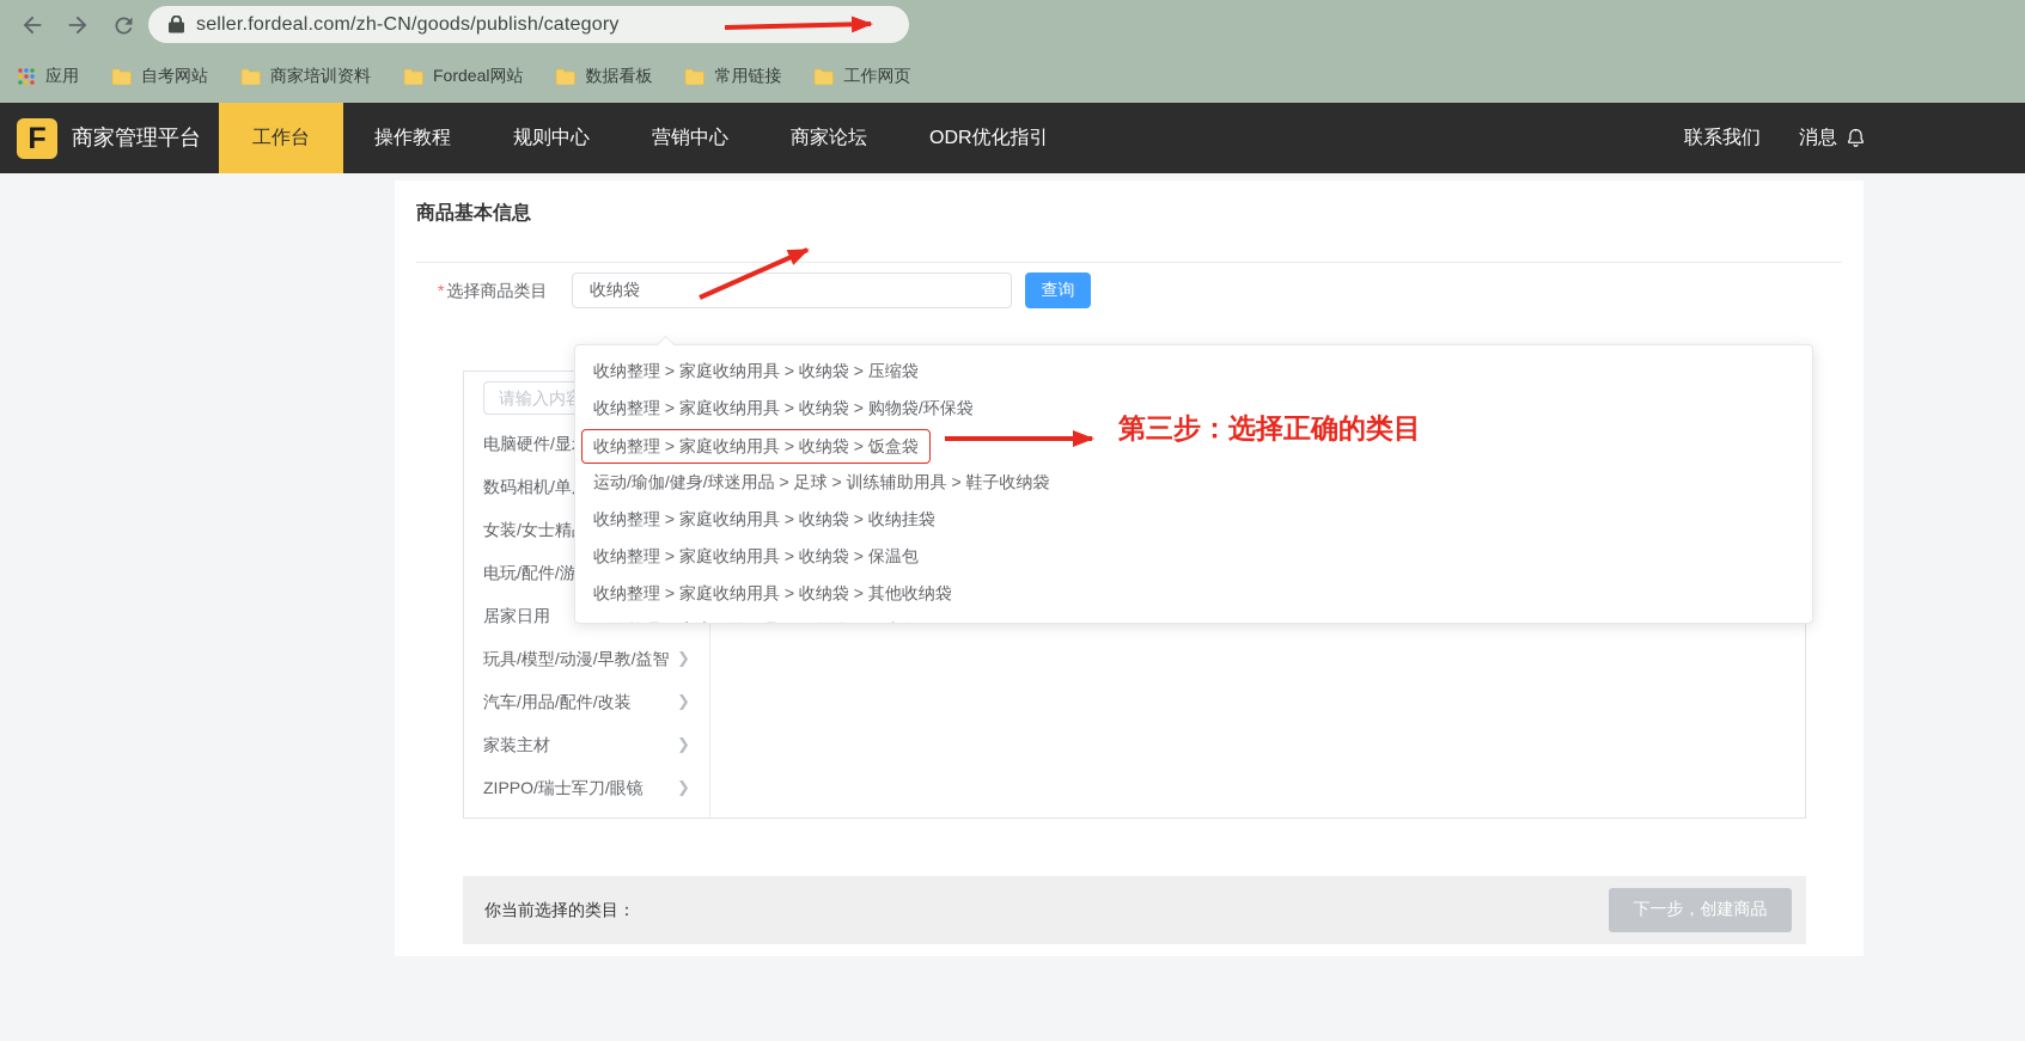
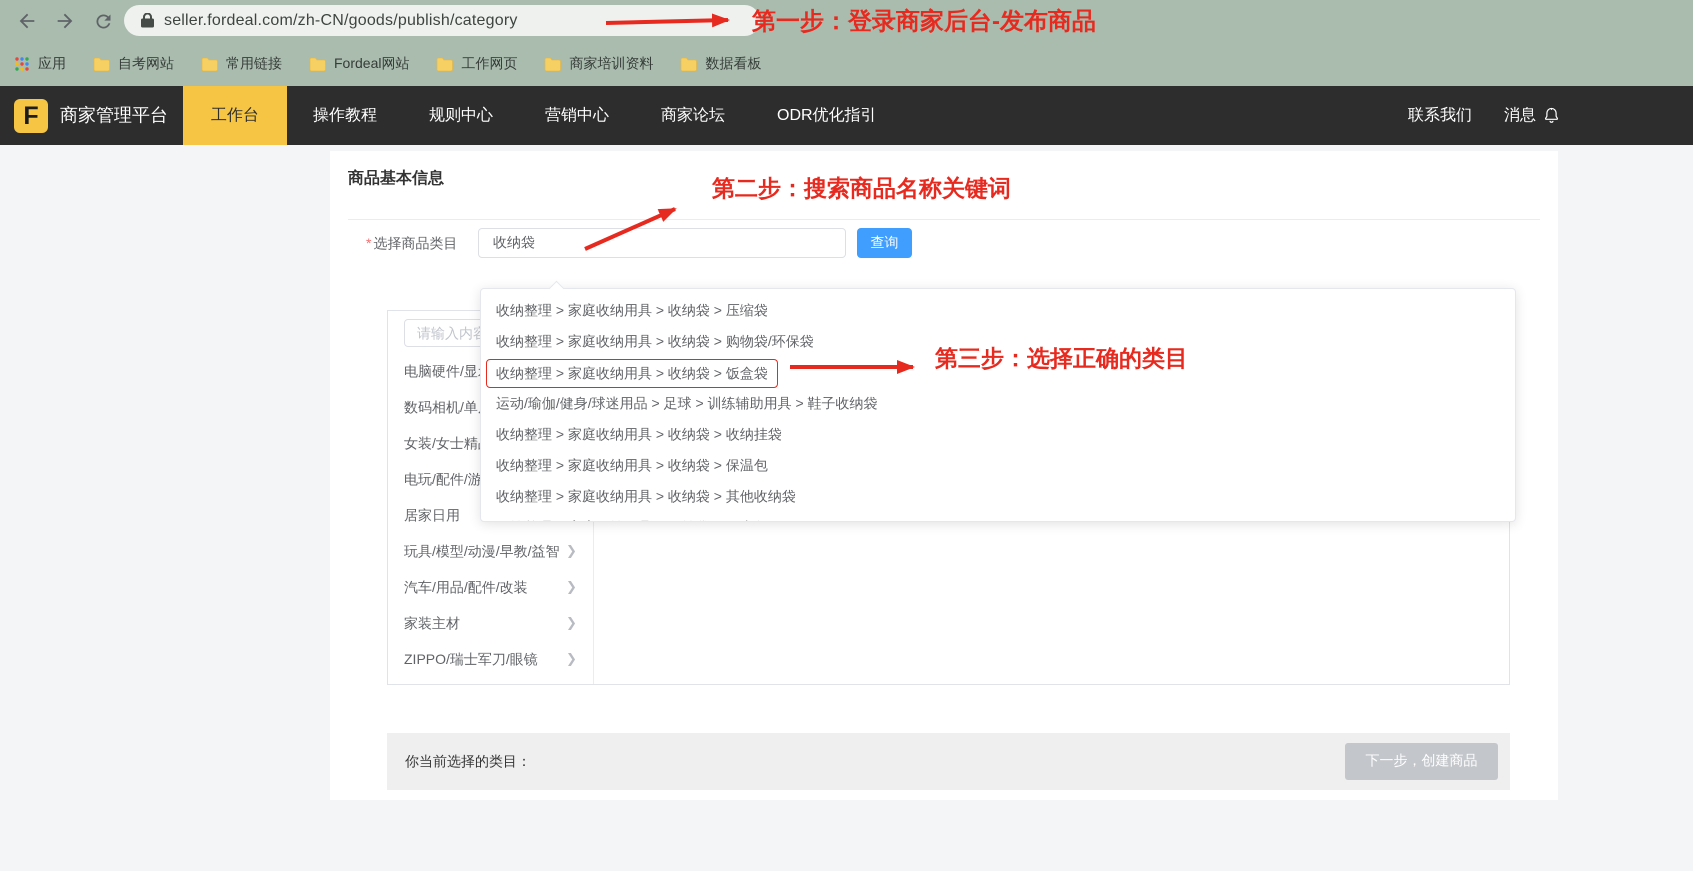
  seller.fordeal.com/zh-CN/goods/publish/category
+ 第一步：登录商家后台-发布商品
  应用
  自考网站
- 商家培训资料
+ 常用链接
  Fordeal网站
- 数据看板
+ 工作网页
- 常用链接
+ 商家培训资料
- 工作网页
+ 数据看板
  F
  商家管理平台
  工作台
  操作教程
  规则中心
  营销中心
  商家论坛
  ODR优化指引
  联系我们
  消息
  商品基本信息
+ 第二步：搜索商品名称关键词
  * 选择商品类目
  收纳袋
  查询
  请输入内
  电脑硬件/显
  数码相机/单
  女装/女士精
  电玩/配件/游
  居家日用
  玩具/模型/动漫/早教/益智
  ❯
  汽车/用品/配件/改装
  ❯
  家装主材
  ❯
  ZIPPO/瑞士军刀/眼镜
  ❯
  你当前选择的类目：
  下一步，创建商品
  收纳整理 > 家庭收纳用具 > 收纳袋 > 压缩袋
  收纳整理 > 家庭收纳用具 > 收纳袋 > 购物袋/环保袋
  收纳整理 > 家庭收纳用具 > 收纳袋 > 饭盒袋
  运动/瑜伽/健身/球迷用品 > 足球 > 训练辅助用具 > 鞋子收纳袋
  收纳整理 > 家庭收纳用具 > 收纳袋 > 收纳挂袋
  收纳整理 > 家庭收纳用具 > 收纳袋 > 保温包
  收纳整理 > 家庭收纳用具 > 收纳袋 > 其他收纳袋
  第三步：选择正确的类目
